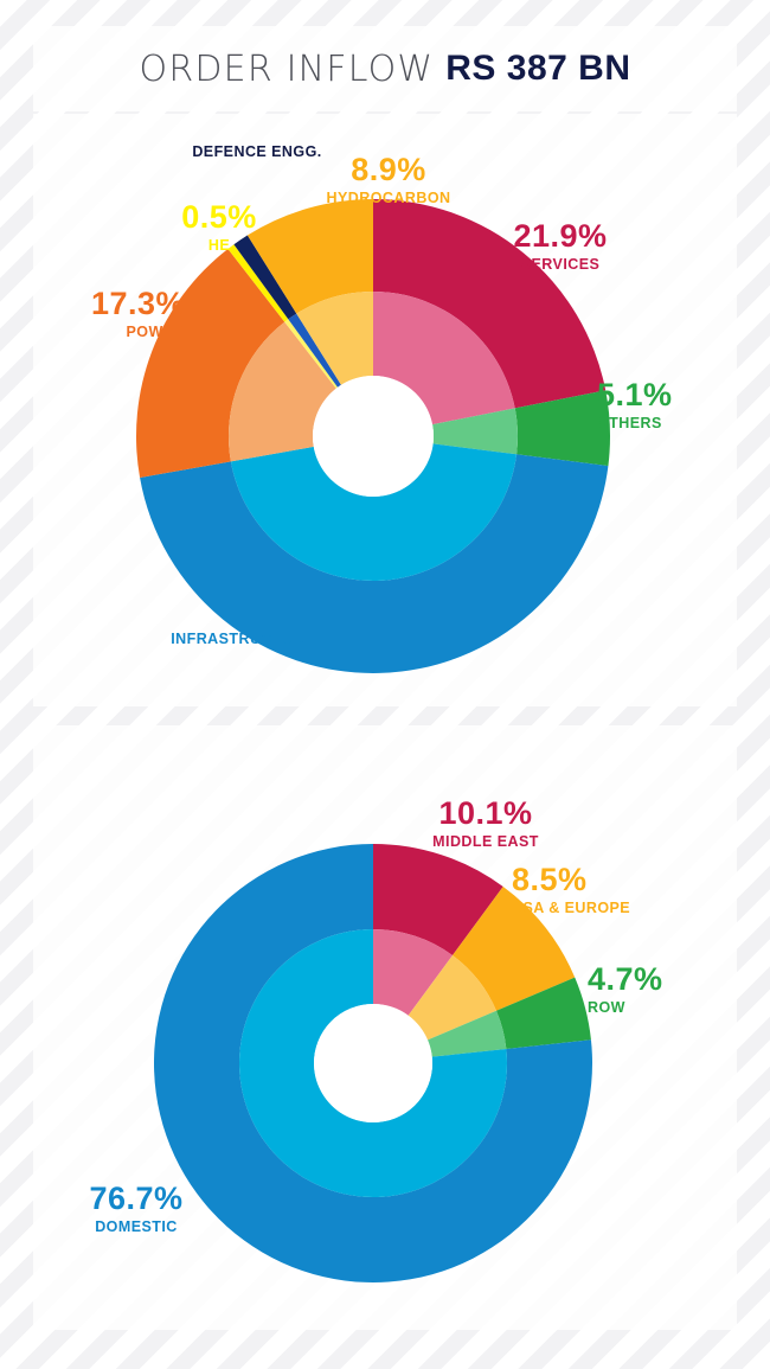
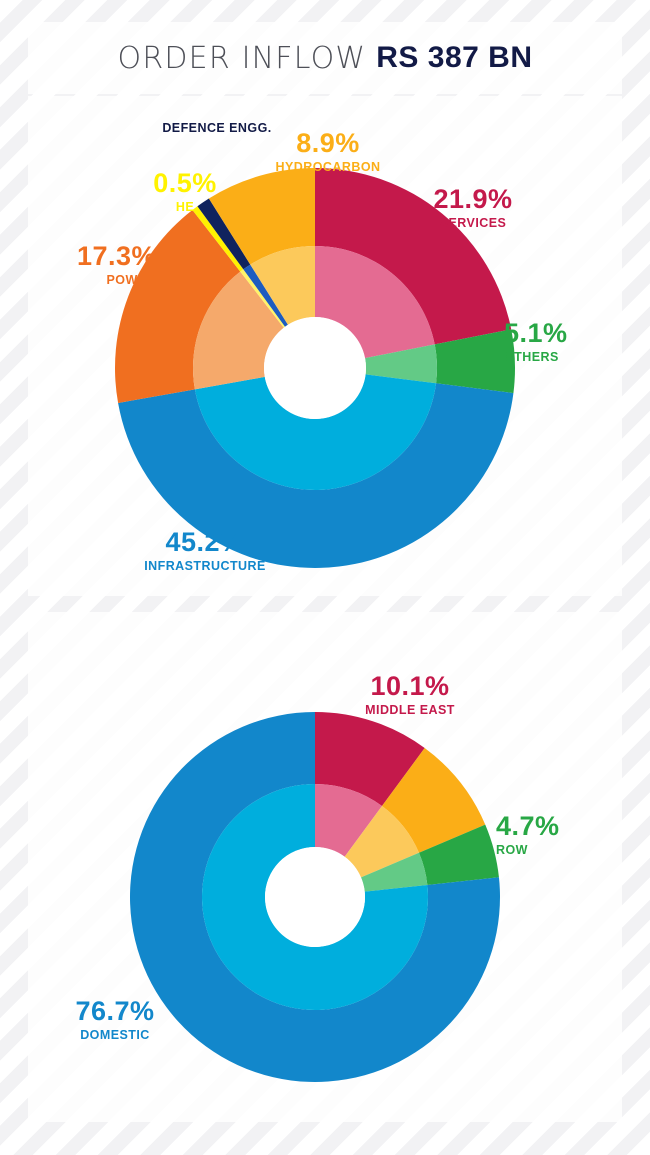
  ORDER INFLOW
  RS 387 BN
  DEFENCE ENGG.
  0.5%
  HE
  8.9%
  HYDROCARBON
  21.9%
  SERVICES
  5.1%
  OTHERS
  17.3%
  POWER
+ 45.2%
  INFRASTRUCTURE
  10.1%
  MIDDLE EAST
- 8.5%
- USA & EUROPE
  4.7%
  ROW
  76.7%
  DOMESTIC
